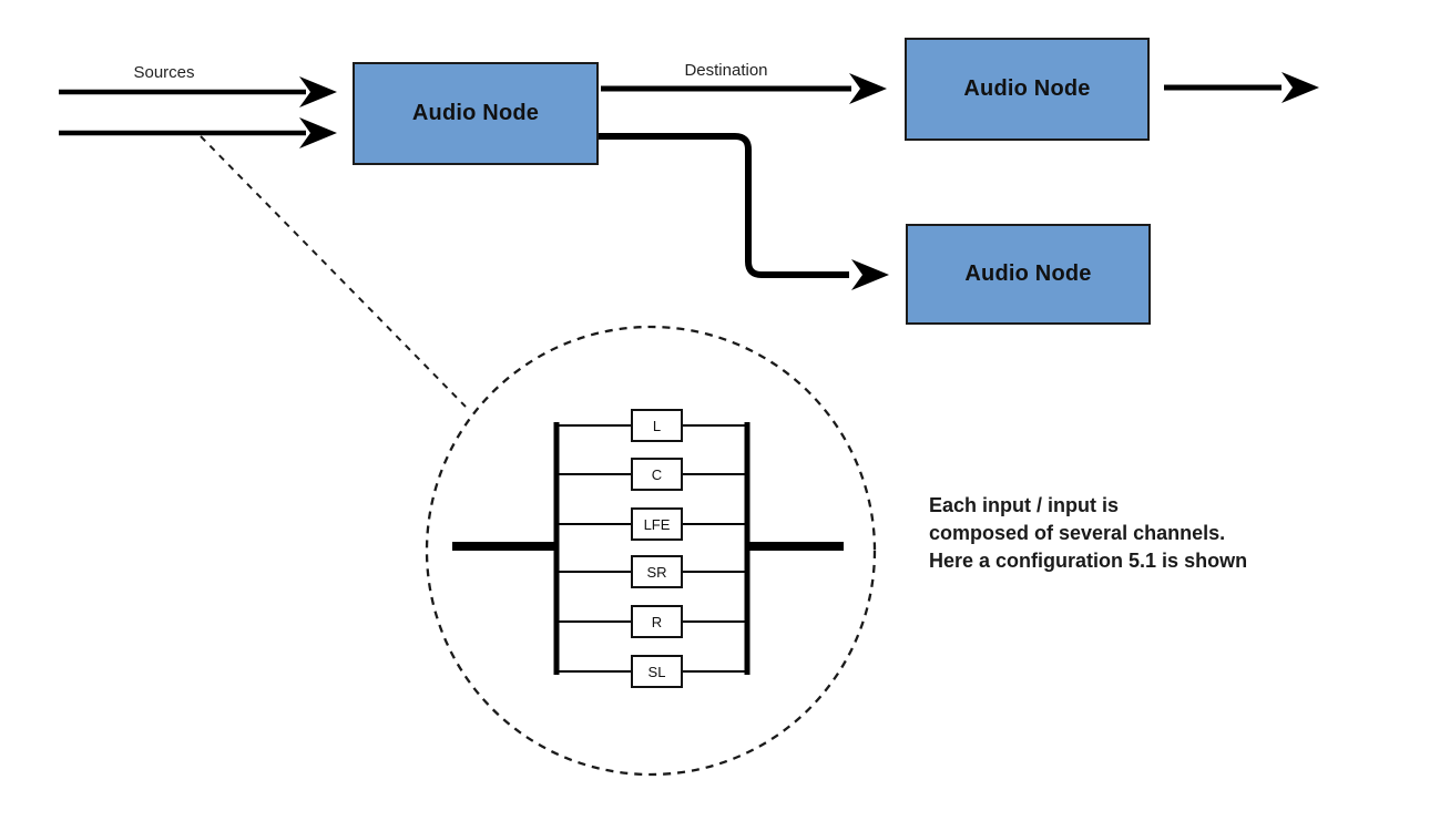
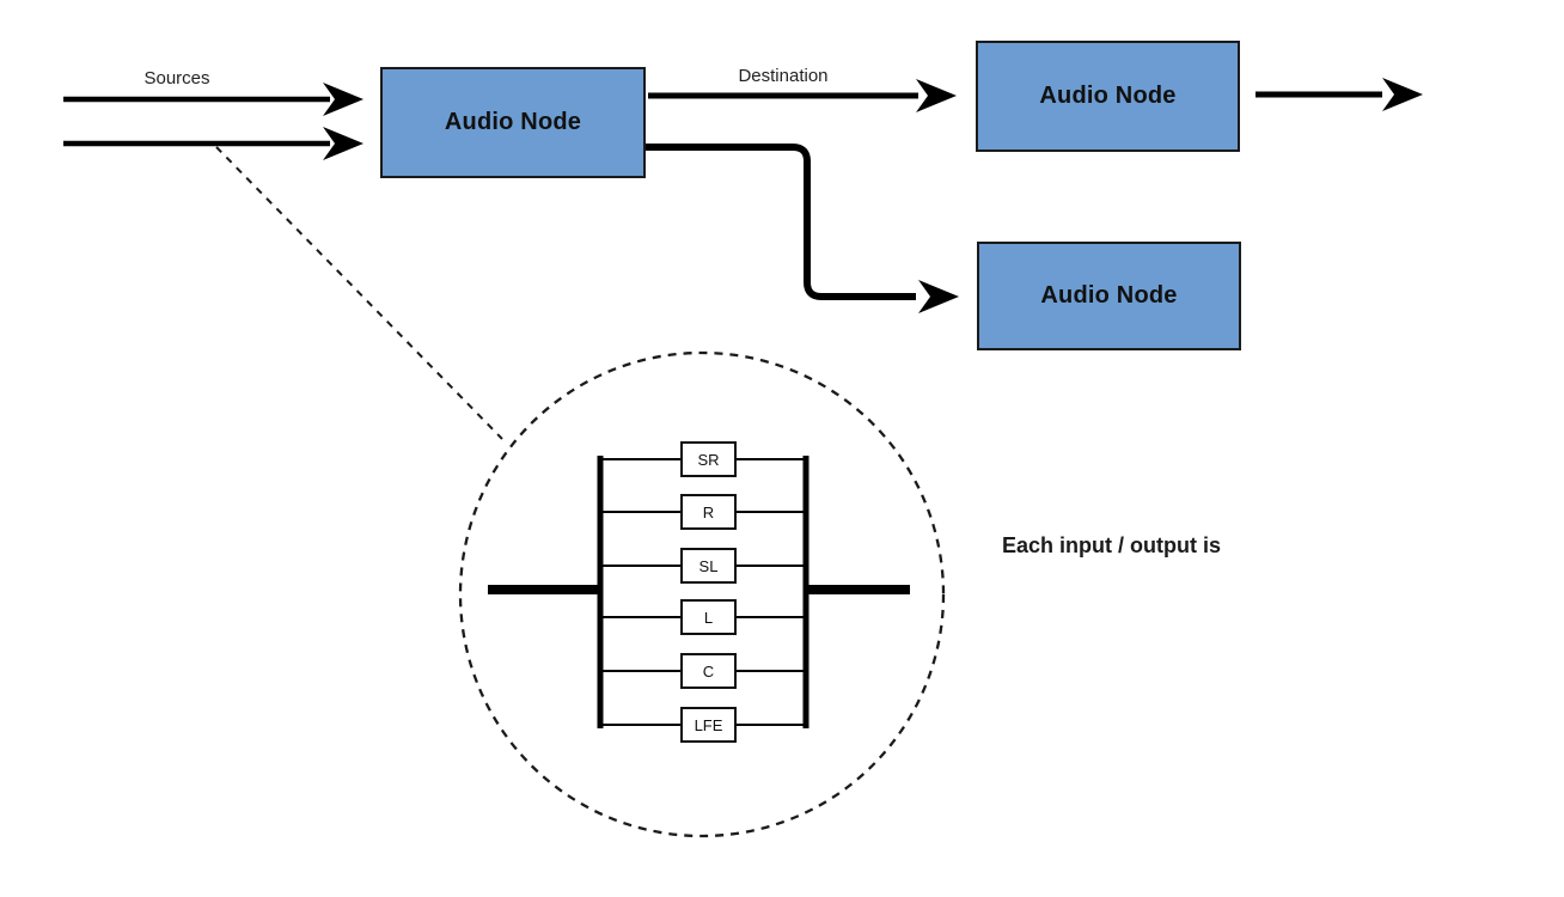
  Sources
  Destination
  Audio Node
  Audio Node
  Audio Node
- L
+ SR
- C
+ R
- LFE
+ SL
- SR
+ L
- R
+ C
- SL
+ LFE
- Each input / input is
+ Each input / output is
- composed of several channels.
- Here a configuration 5.1 is shown
